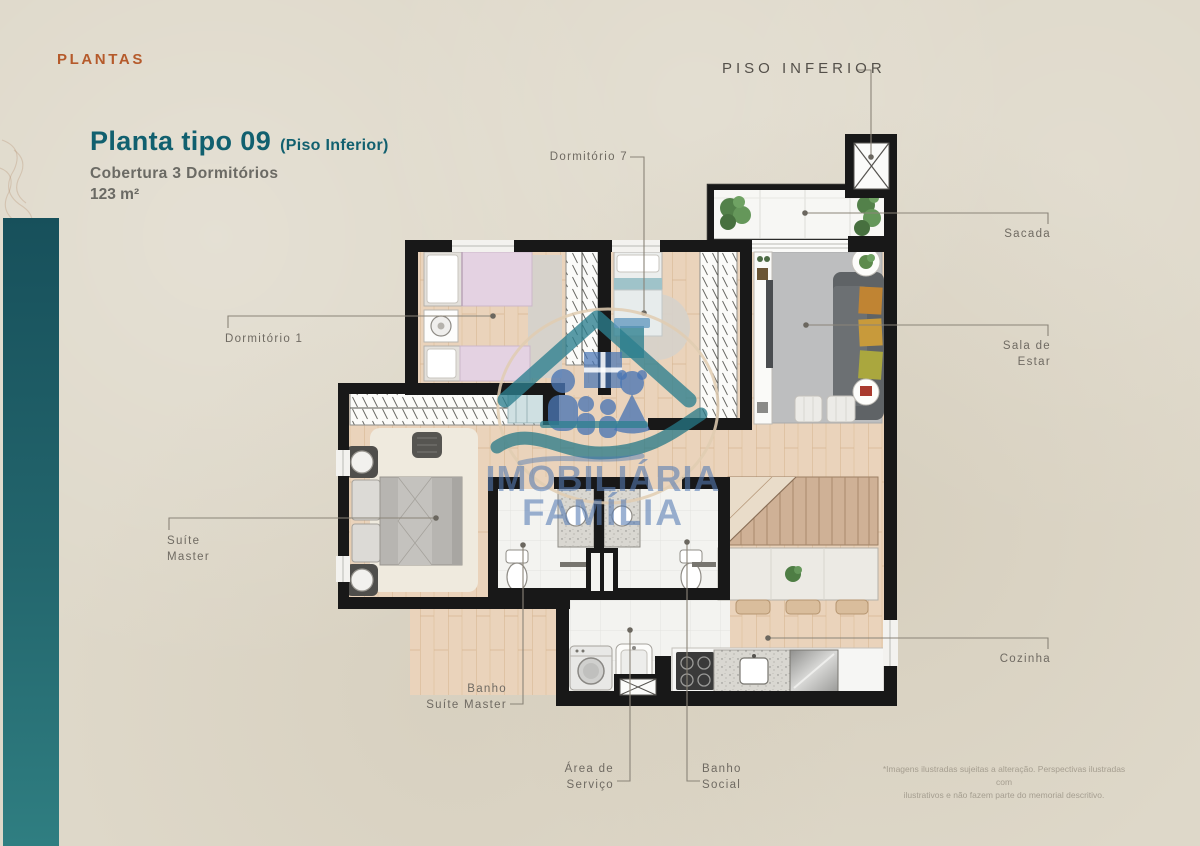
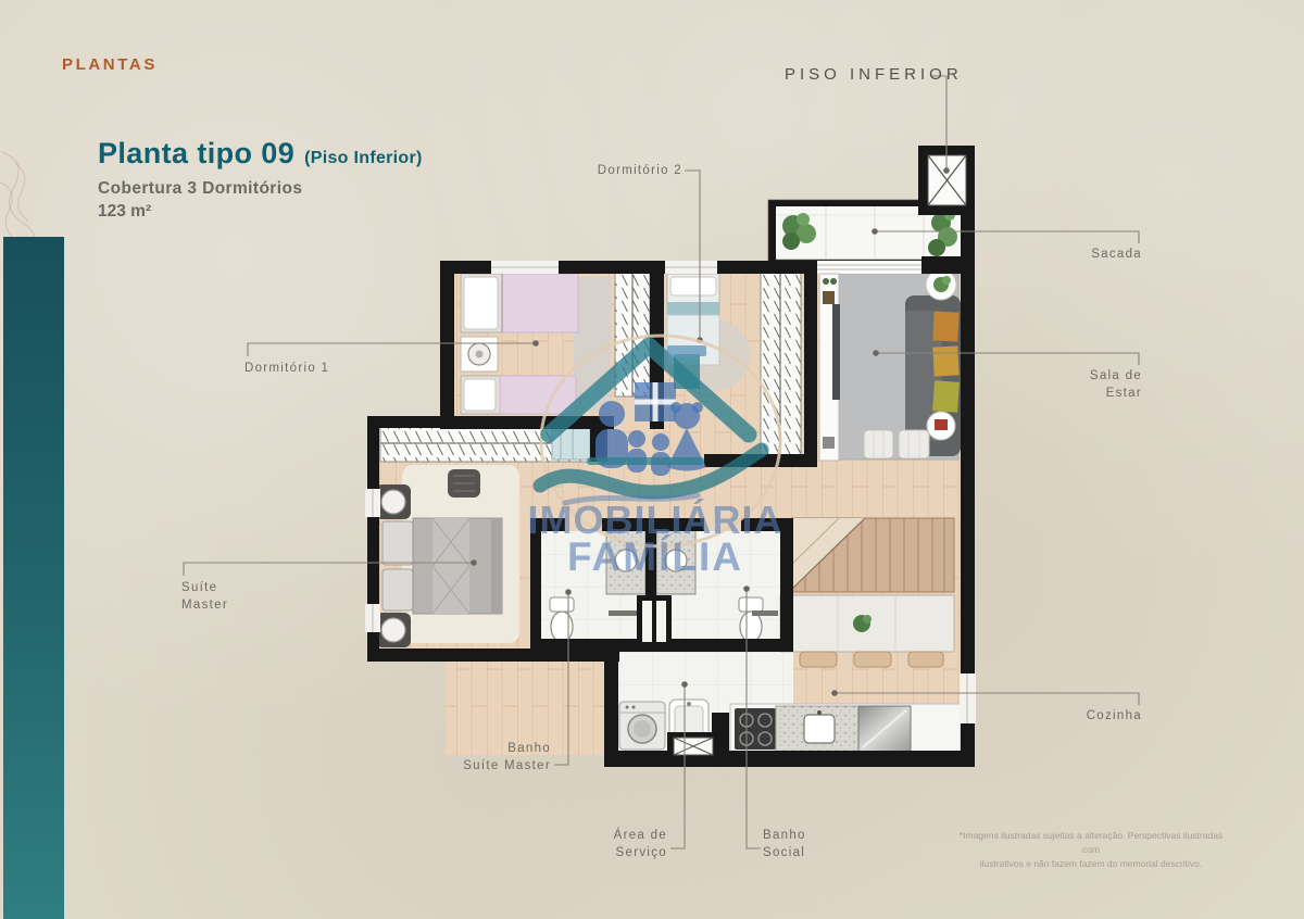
  PLANTAS
  Planta tipo 09 (Piso Inferior)
  Cobertura 3 Dormitórios
  123 m²
  PISO INFERIOR
  Dormitório 1
- Dormitório 7
+ Dormitório 2
  Sacada
  Sala de
  Estar
  Suíte
  Master
  Banho
  Suíte Master
  Área de
  Serviço
  Banho
  Social
  Cozinha
  IMOBILIÁRIA
  FAMÍLIA
  *Imagens ilustradas sujeitas a alteração. Perspectivas ilustradas com
- ilustrativos e não fazem parte do memorial descritivo.
+ ilustrativos e não fazem fazem do memorial descritivo.
